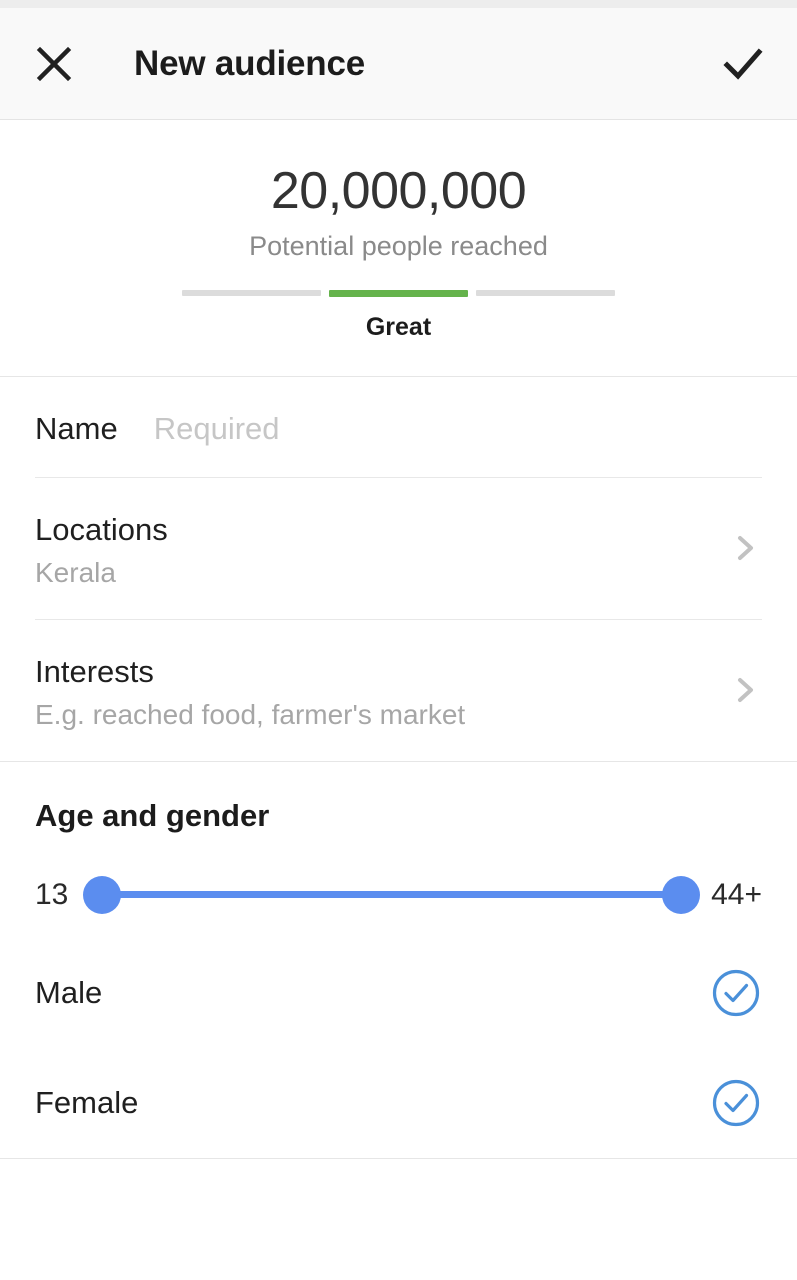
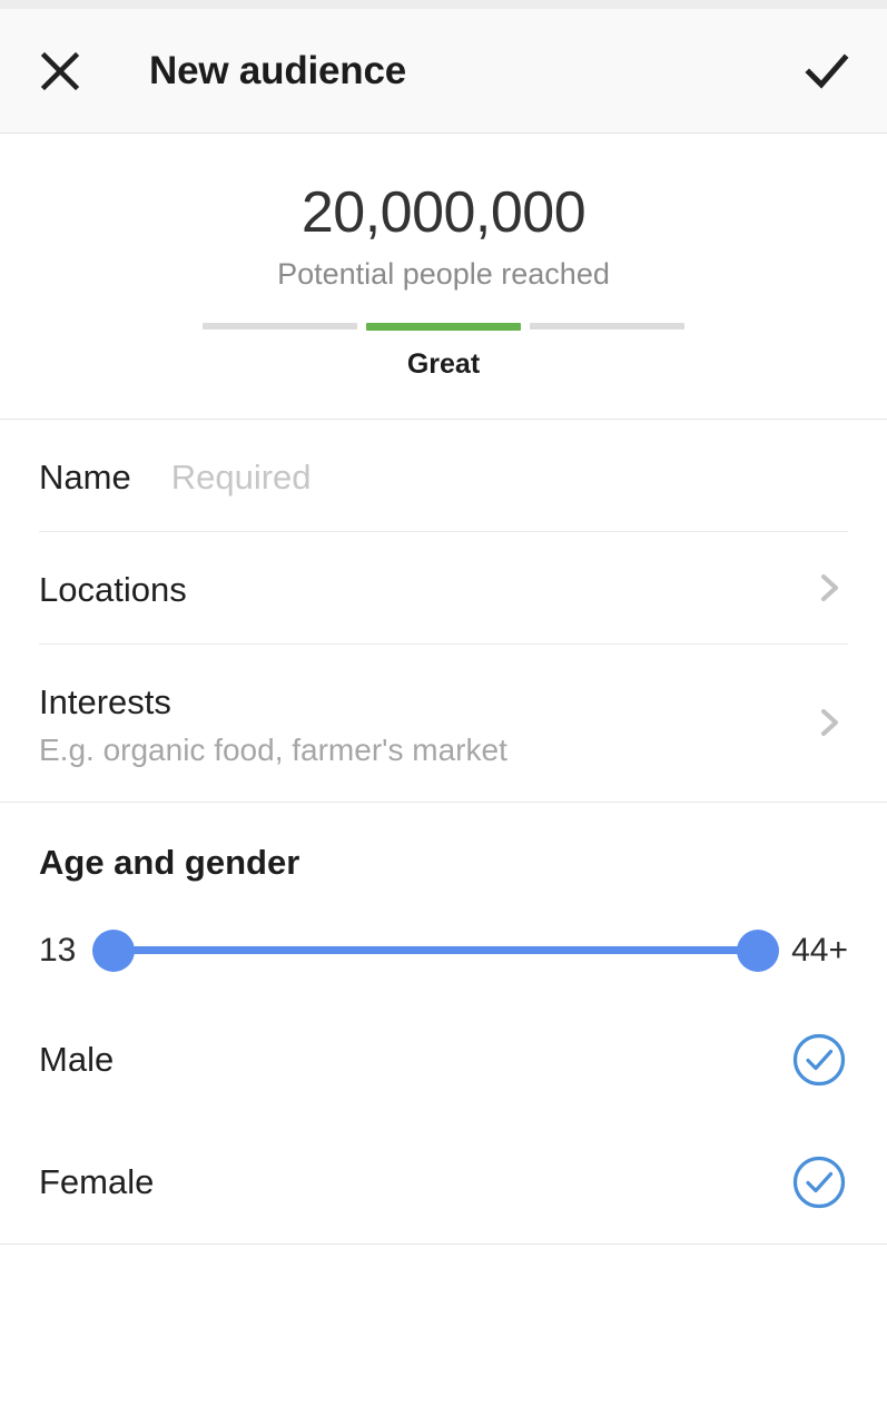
  New audience
  20,000,000
  Potential people reached
  Great
  Name
  Required
  Locations
- Kerala
  Interests
- E.g. reached food, farmer's market
+ E.g. organic food, farmer's market
  Age and gender
  13
  44+
  Male
  Female
